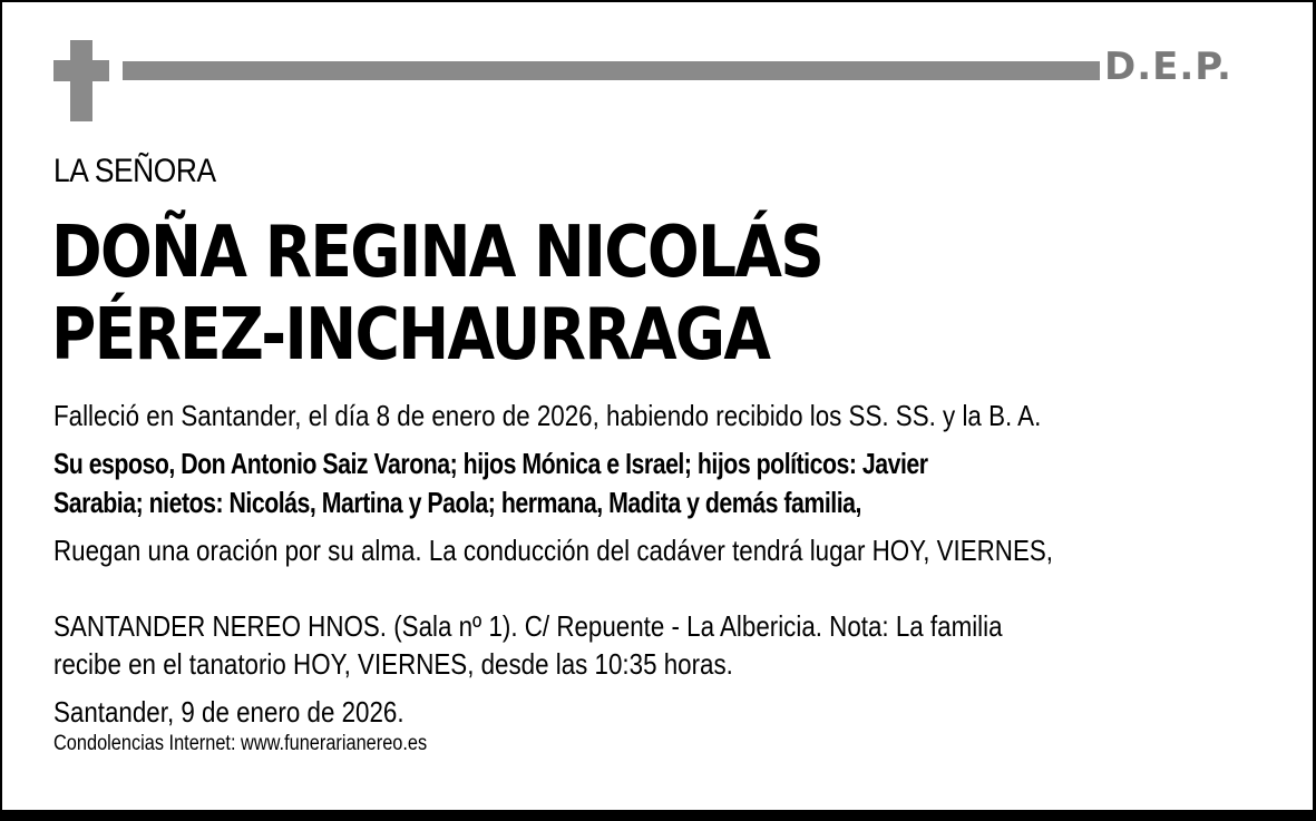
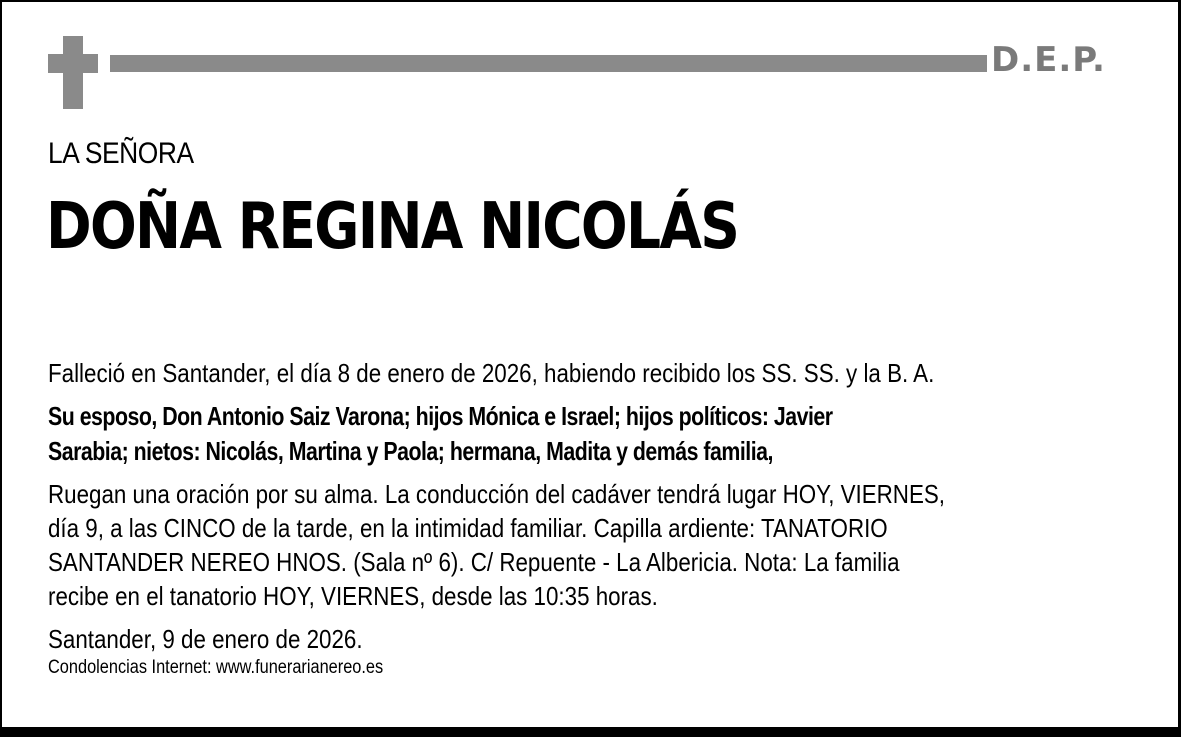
  D.E.P.
  LA SEÑORA
  DOÑA REGINA NICOLÁS
- PÉREZ-INCHAURRAGA
  Falleció en Santander, el día 8 de enero de 2026, habiendo recibido los SS. SS. y la B. A.
  Su esposo, Don Antonio Saiz Varona; hijos Mónica e Israel; hijos políticos: Javier
  Sarabia; nietos: Nicolás, Martina y Paola; hermana, Madita y demás familia,
  Ruegan una oración por su alma. La conducción del cadáver tendrá lugar HOY, VIERNES,
+ día 9, a las CINCO de la tarde, en la intimidad familiar. Capilla ardiente: TANATORIO
- SANTANDER NEREO HNOS. (Sala nº 1). C/ Repuente - La Albericia. Nota: La familia
+ SANTANDER NEREO HNOS. (Sala nº 6). C/ Repuente - La Albericia. Nota: La familia
  recibe en el tanatorio HOY, VIERNES, desde las 10:35 horas.
  Santander, 9 de enero de 2026.
  Condolencias Internet: www.funerarianereo.es
